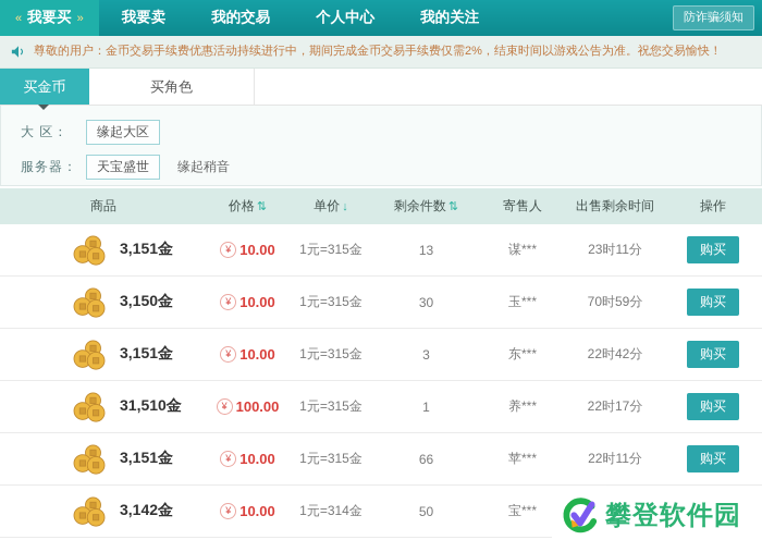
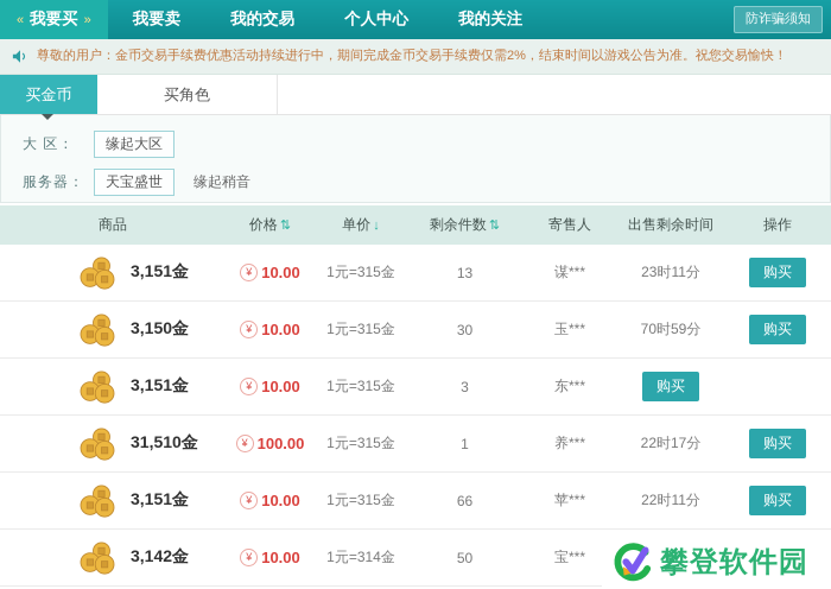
  «
  我要买
  »
  我要卖
  我的交易
  个人中心
  我的关注
  防诈骗须知
  尊敬的用户：金币交易手续费优惠活动持续进行中，期间完成金币交易手续费仅需2%，结束时间以游戏公告为准。祝您交易愉快！
  买金币
  买角色
  大 区：
  缘起大区
  服务器：
  天宝盛世
  缘起稍音
  商品
  价格 ⇅
  单价 ↓
  剩余件数 ⇅
  寄售人
  出售剩余时间
  操作
  3,151金
  ¥
  10.00
  1元=315金
  13
  谋***
  23时11分
  购买
  3,150金
  ¥
  10.00
  1元=315金
  30
  玉***
  70时59分
  购买
  3,151金
  ¥
  10.00
  1元=315金
  3
  东***
- 22时42分
  购买
  31,510金
  ¥
  100.00
  1元=315金
  1
  养***
  22时17分
  购买
  3,151金
  ¥
  10.00
  1元=315金
  66
  苹***
  22时11分
  购买
  3,142金
  ¥
  10.00
  1元=314金
  50
  宝***
  攀登软件园
